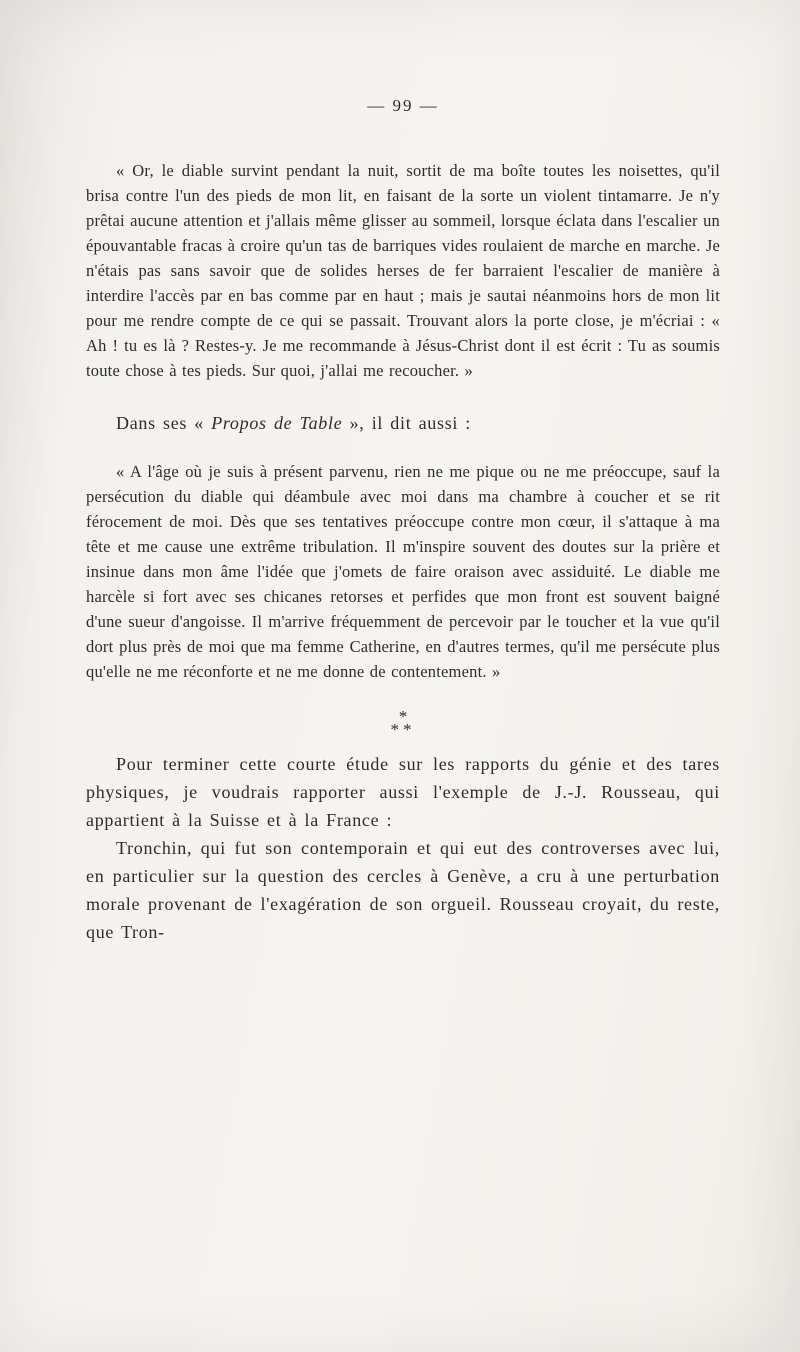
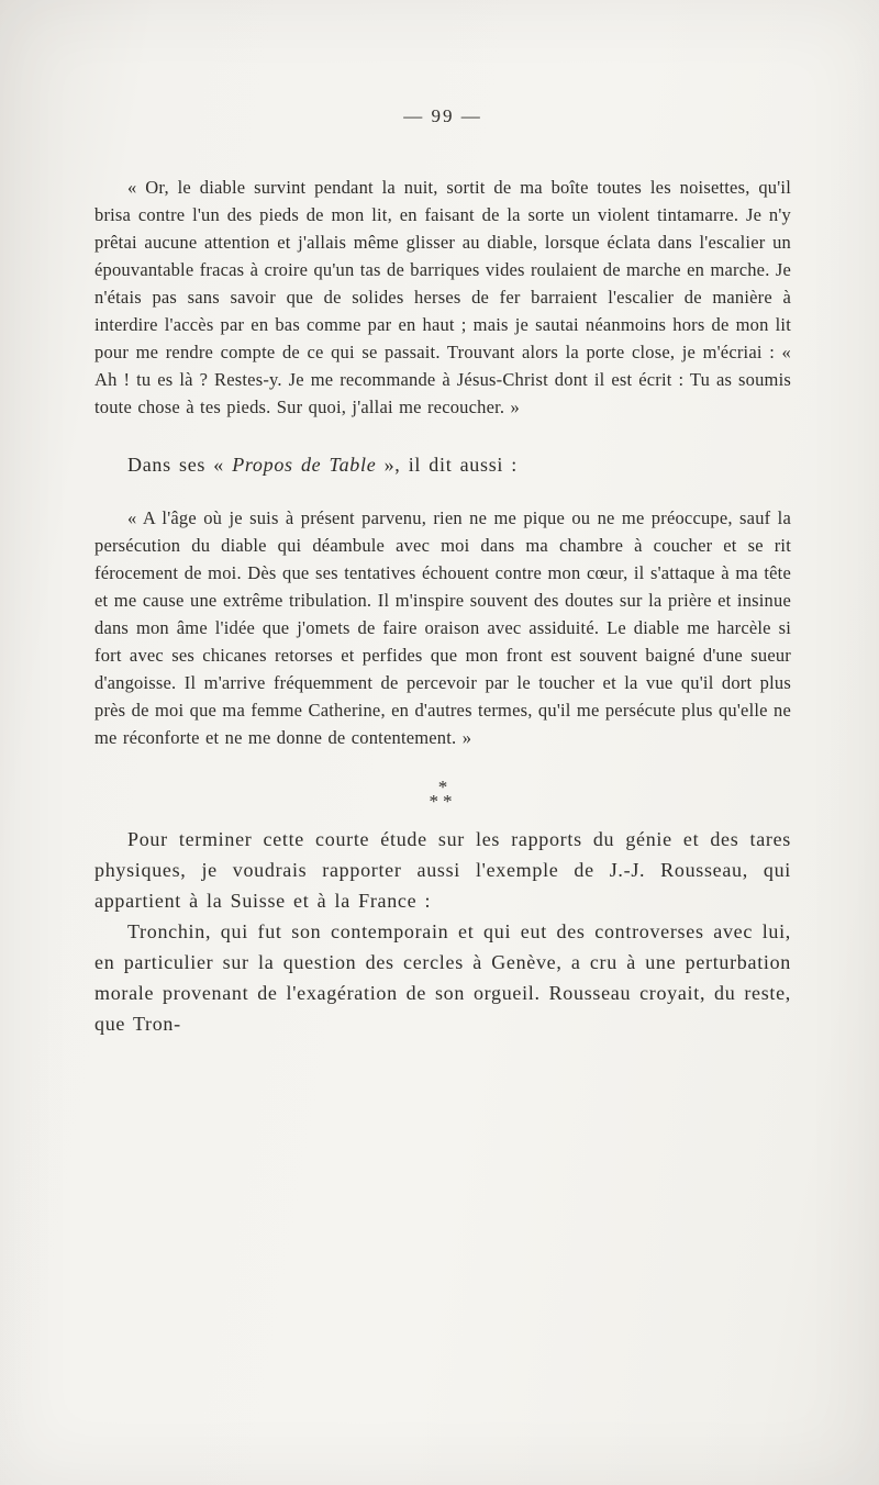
  — 99 —
- « Or, le diable survint pendant la nuit, sortit de ma boîte toutes les noisettes, qu'il brisa contre l'un des pieds de mon lit, en faisant de la sorte un violent tintamarre. Je n'y prêtai aucune attention et j'allais même glisser au sommeil, lorsque éclata dans l'escalier un épouvantable fracas à croire qu'un tas de barriques vides roulaient de marche en marche. Je n'étais pas sans savoir que de solides herses de fer barraient l'escalier de manière à interdire l'accès par en bas comme par en haut ; mais je sautai néanmoins hors de mon lit pour me rendre compte de ce qui se passait. Trouvant alors la porte close, je m'écriai : « Ah ! tu es là ? Restes-y. Je me recommande à Jésus-Christ dont il est écrit : Tu as soumis toute chose à tes pieds. Sur quoi, j'allai me recoucher. »
+ « Or, le diable survint pendant la nuit, sortit de ma boîte toutes les noisettes, qu'il brisa contre l'un des pieds de mon lit, en faisant de la sorte un violent tintamarre. Je n'y prêtai aucune attention et j'allais même glisser au diable, lorsque éclata dans l'escalier un épouvantable fracas à croire qu'un tas de barriques vides roulaient de marche en marche. Je n'étais pas sans savoir que de solides herses de fer barraient l'escalier de manière à interdire l'accès par en bas comme par en haut ; mais je sautai néanmoins hors de mon lit pour me rendre compte de ce qui se passait. Trouvant alors la porte close, je m'écriai : « Ah ! tu es là ? Restes-y. Je me recommande à Jésus-Christ dont il est écrit : Tu as soumis toute chose à tes pieds. Sur quoi, j'allai me recoucher. »
  Dans ses « Propos de Table », il dit aussi :
- « A l'âge où je suis à présent parvenu, rien ne me pique ou ne me préoccupe, sauf la persécution du diable qui déambule avec moi dans ma chambre à coucher et se rit férocement de moi. Dès que ses tentatives préoccupe contre mon cœur, il s'attaque à ma tête et me cause une extrême tribulation. Il m'inspire souvent des doutes sur la prière et insinue dans mon âme l'idée que j'omets de faire oraison avec assiduité. Le diable me harcèle si fort avec ses chicanes retorses et perfides que mon front est souvent baigné d'une sueur d'angoisse. Il m'arrive fréquemment de percevoir par le toucher et la vue qu'il dort plus près de moi que ma femme Catherine, en d'autres termes, qu'il me persécute plus qu'elle ne me réconforte et ne me donne de contentement. »
+ « A l'âge où je suis à présent parvenu, rien ne me pique ou ne me préoccupe, sauf la persécution du diable qui déambule avec moi dans ma chambre à coucher et se rit férocement de moi. Dès que ses tentatives échouent contre mon cœur, il s'attaque à ma tête et me cause une extrême tribulation. Il m'inspire souvent des doutes sur la prière et insinue dans mon âme l'idée que j'omets de faire oraison avec assiduité. Le diable me harcèle si fort avec ses chicanes retorses et perfides que mon front est souvent baigné d'une sueur d'angoisse. Il m'arrive fréquemment de percevoir par le toucher et la vue qu'il dort plus près de moi que ma femme Catherine, en d'autres termes, qu'il me persécute plus qu'elle ne me réconforte et ne me donne de contentement. »
  *
  **
  Pour terminer cette courte étude sur les rapports du génie et des tares physiques, je voudrais rapporter aussi l'exemple de J.-J. Rousseau, qui appartient à la Suisse et à la France :
  Tronchin, qui fut son contemporain et qui eut des controverses avec lui, en particulier sur la question des cercles à Genève, a cru à une perturbation morale provenant de l'exagération de son orgueil. Rousseau croyait, du reste, que Tron-
